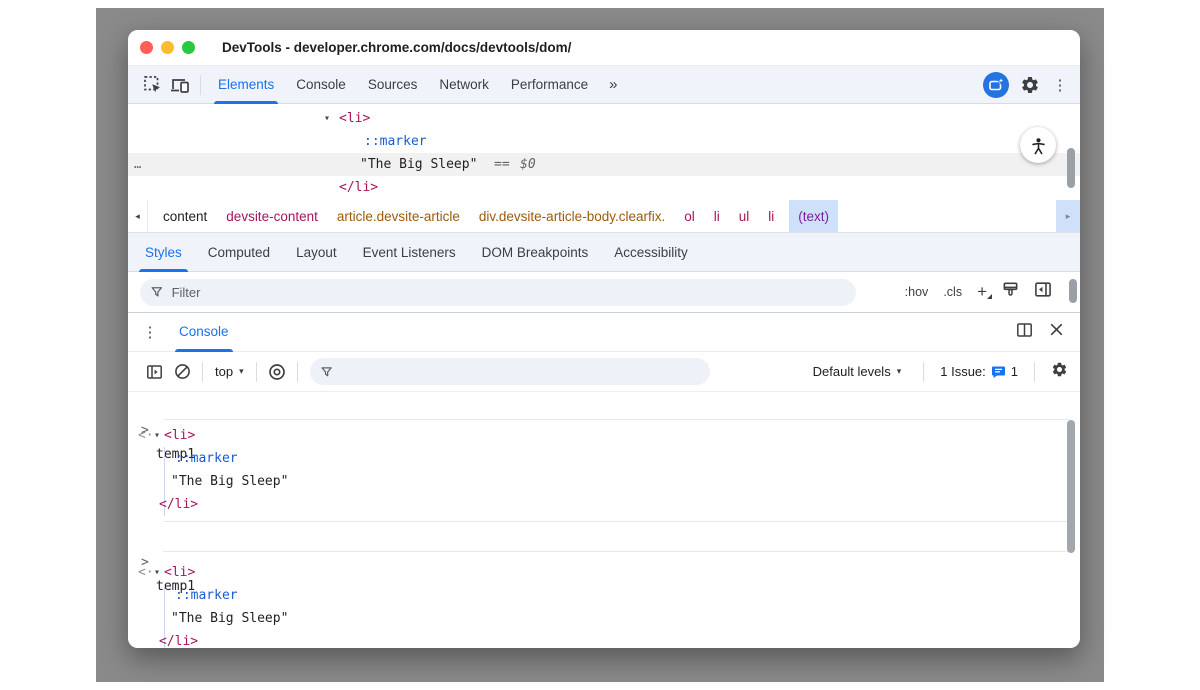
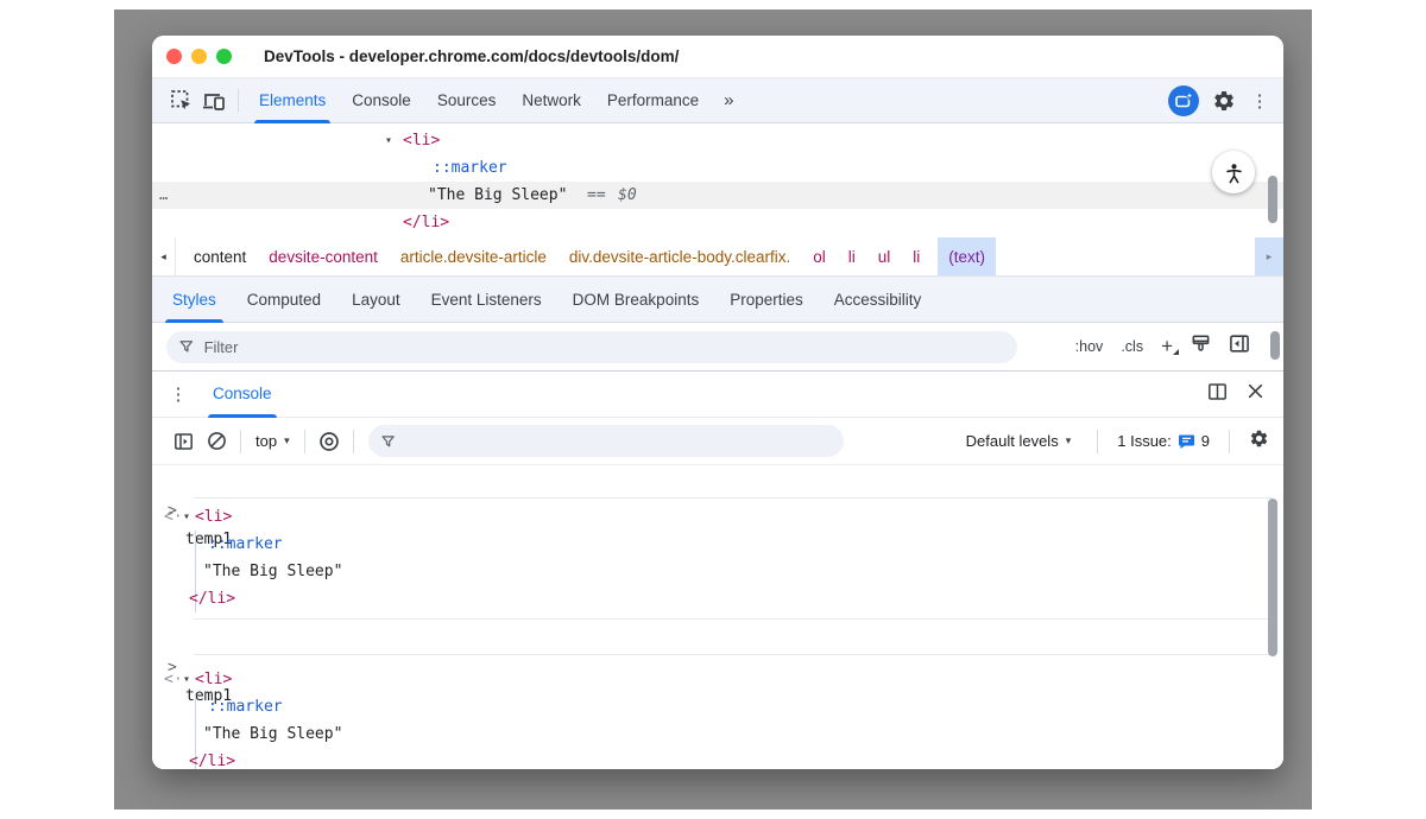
  DevTools - developer.chrome.com/docs/devtools/dom/
  Elements
  Console
  Sources
  Network
  Performance
  »
  ⋮
  ▾
  <li>
  ::marker
  …
  "The Big Sleep"
  ==
  $0
  </li>
  devsite-content
  article.devsite-article
  div.devsite-article-body.clearfix.
  ol
  li
  ul
  li
  (text)
  ▸
  Styles
  Computed
  Layout
  Event Listeners
  DOM Breakpoints
+ Properties
  Accessibility
  Filter
  :hov
  .cls
  +
  ⋮
  Console
  top
  ▾
  Default levels
  ▾
  1 Issue:
- 1
+ 9
  >
  temp1
  <·
  ▾
  <li>
  ::marker
  "The Big Sleep"
  </li>
  >
  temp1
  <·
  ▾
  <li>
  ::marker
  "The Big Sleep"
  </li>
